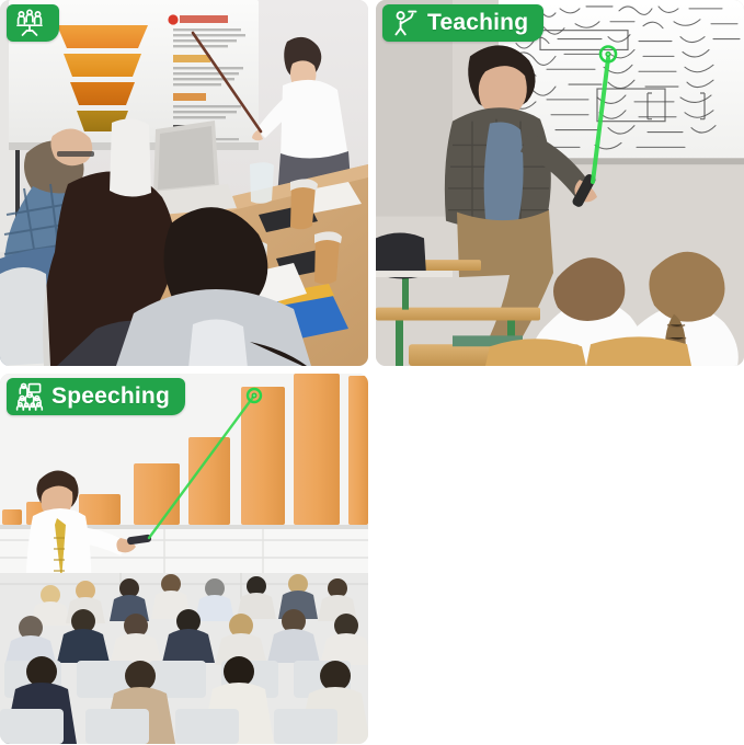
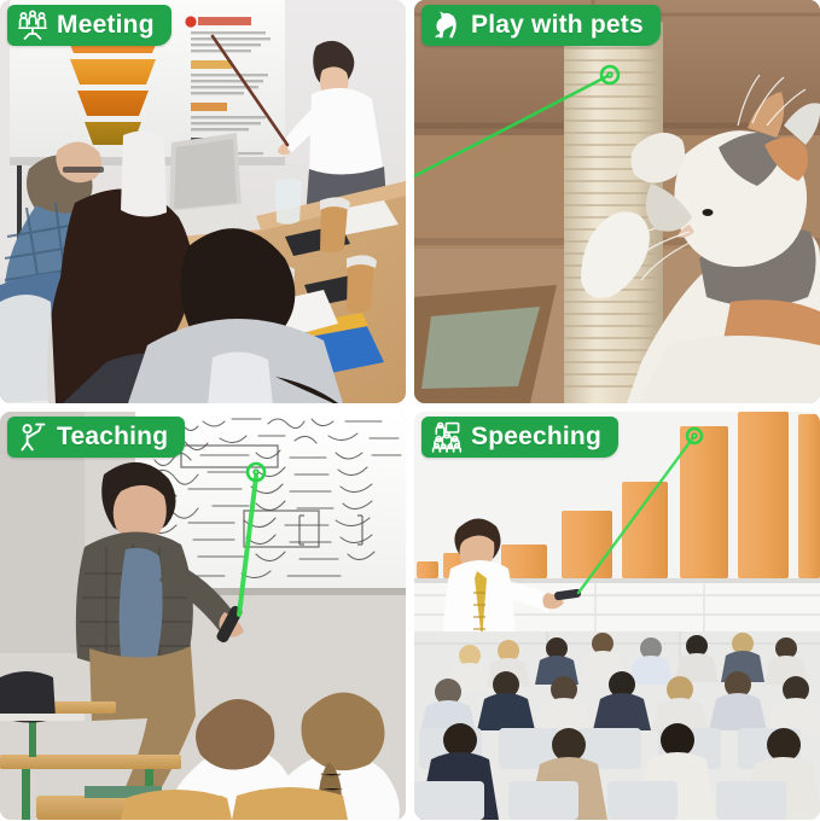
+ Meeting
+ Play with pets
  Teaching
  Speeching
